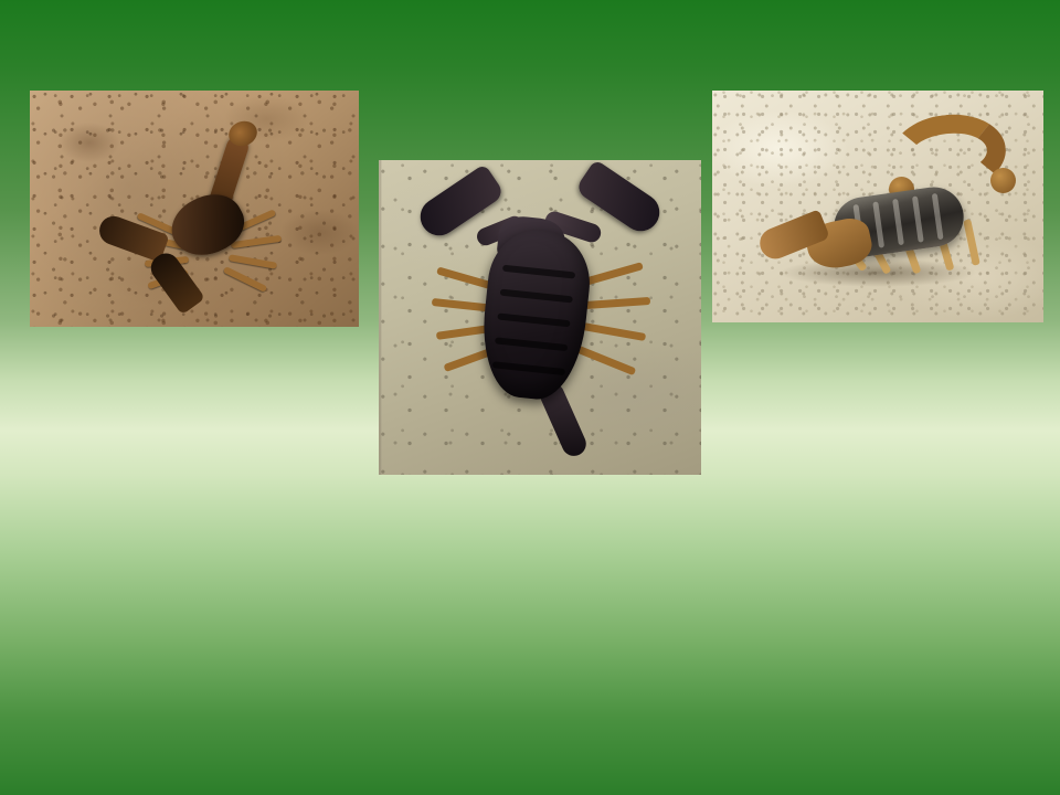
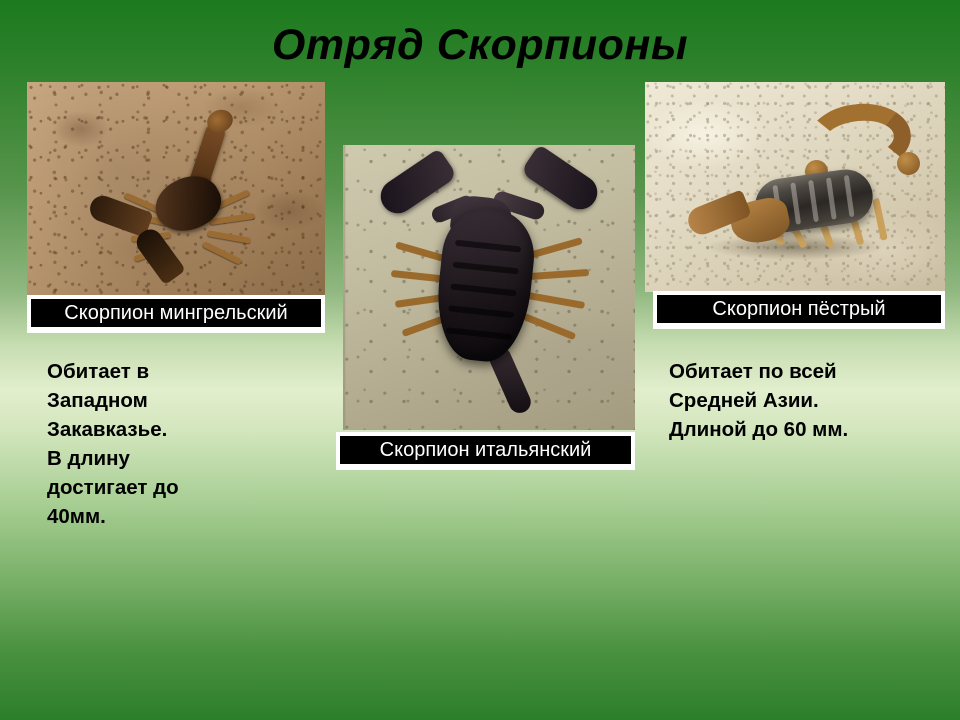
+ Отряд Скорпионы
+ Скорпион мингрельский
+ Обитает в
+ Западном
+ Закавказье.
+ В длину
+ достигает до
+ 40мм.
+ Скорпион итальянский
+ Скорпион пёстрый
+ Обитает по всей
+ Средней Азии.
+ Длиной до 60 мм.
